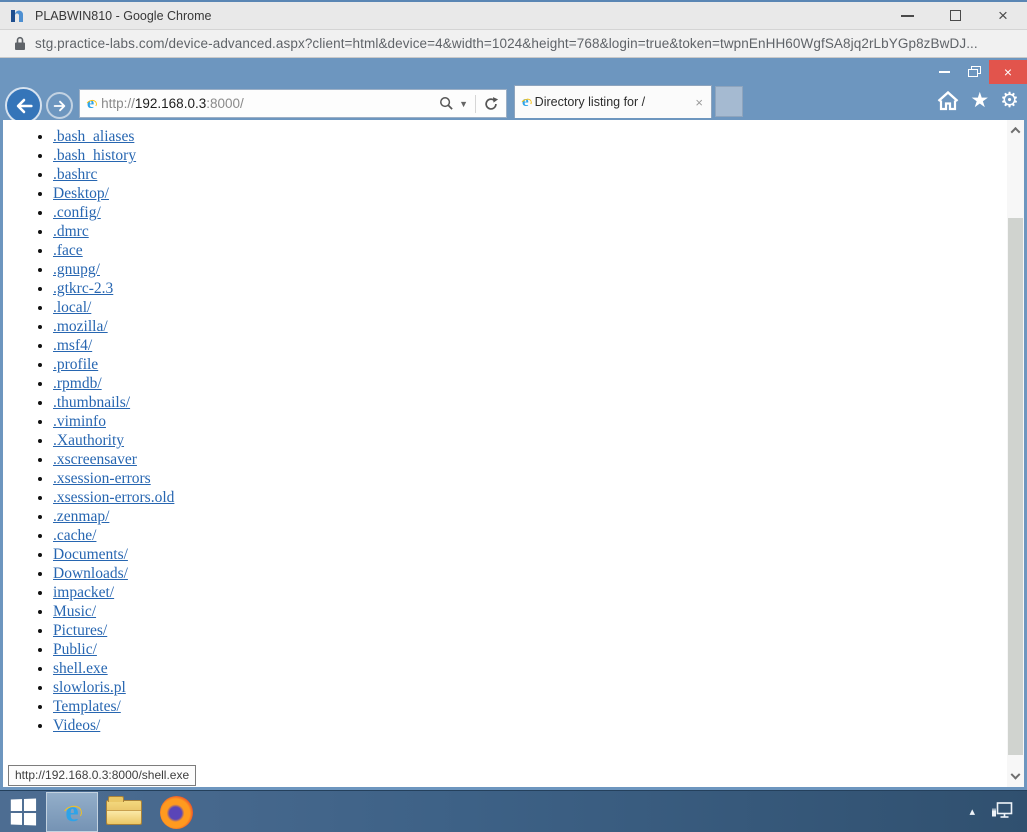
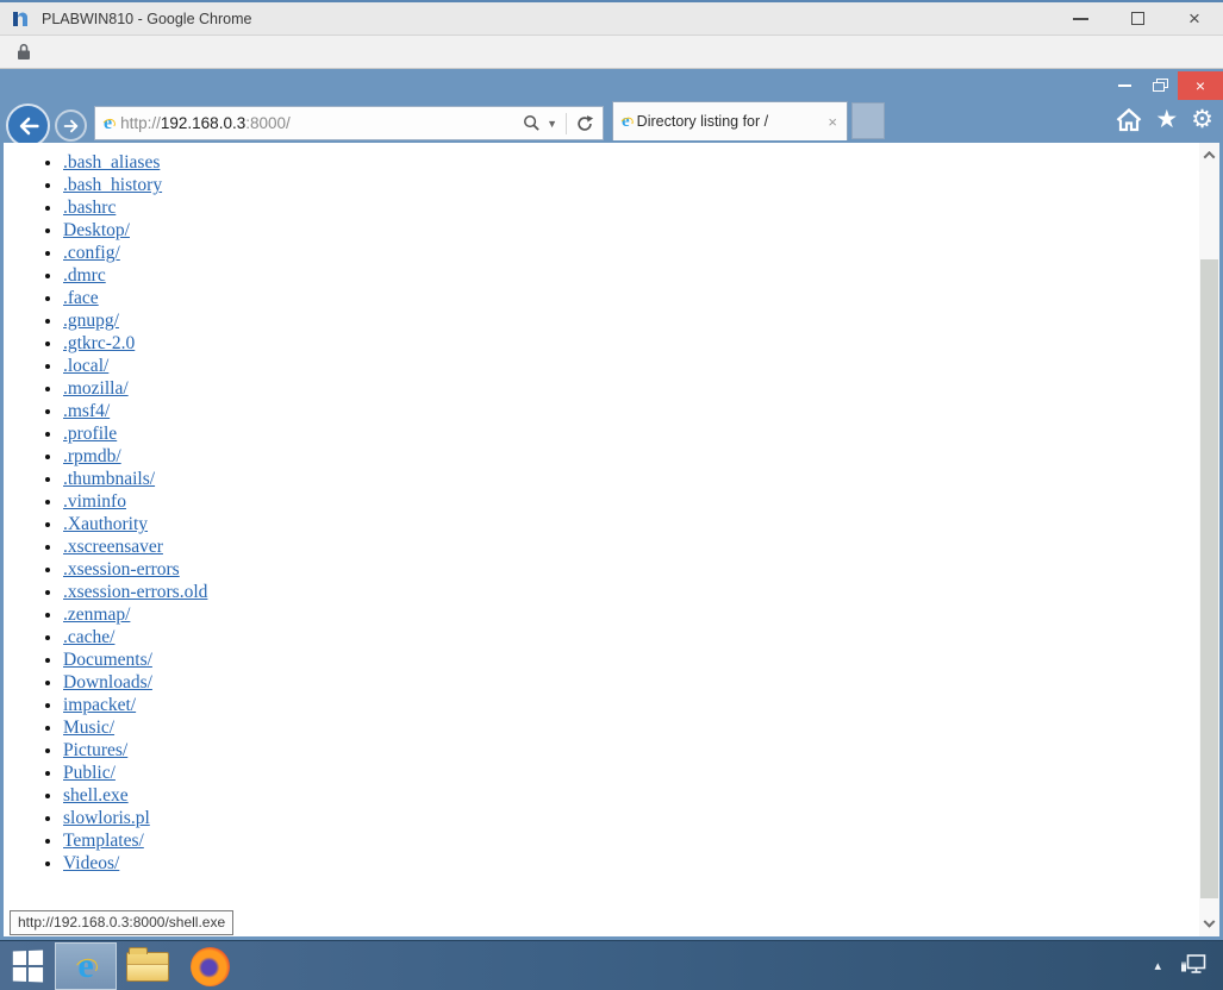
  PLABWIN810 - Google Chrome
  ×
- stg.practice-labs.com/device-advanced.aspx?client=html&device=4&width=1024&height=768&login=true&token=twpnEnHH60WgfSA8jq2rLbYGp8zBwDJ...
  ×
  e
  http://192.168.0.3:8000/
  ▼
  e
  Directory listing for /
  ×
  ★
  ⚙
  .bash_aliases
  .bash_history
  .bashrc
  Desktop/
  .config/
  .dmrc
  .face
  .gnupg/
- .gtkrc-2.3
+ .gtkrc-2.0
  .local/
  .mozilla/
  .msf4/
  .profile
  .rpmdb/
  .thumbnails/
  .viminfo
  .Xauthority
  .xscreensaver
  .xsession-errors
  .xsession-errors.old
  .zenmap/
  .cache/
  Documents/
  Downloads/
  impacket/
  Music/
  Pictures/
  Public/
  shell.exe
  slowloris.pl
  Templates/
  Videos/
  http://192.168.0.3:8000/shell.exe
  e
  ▴
